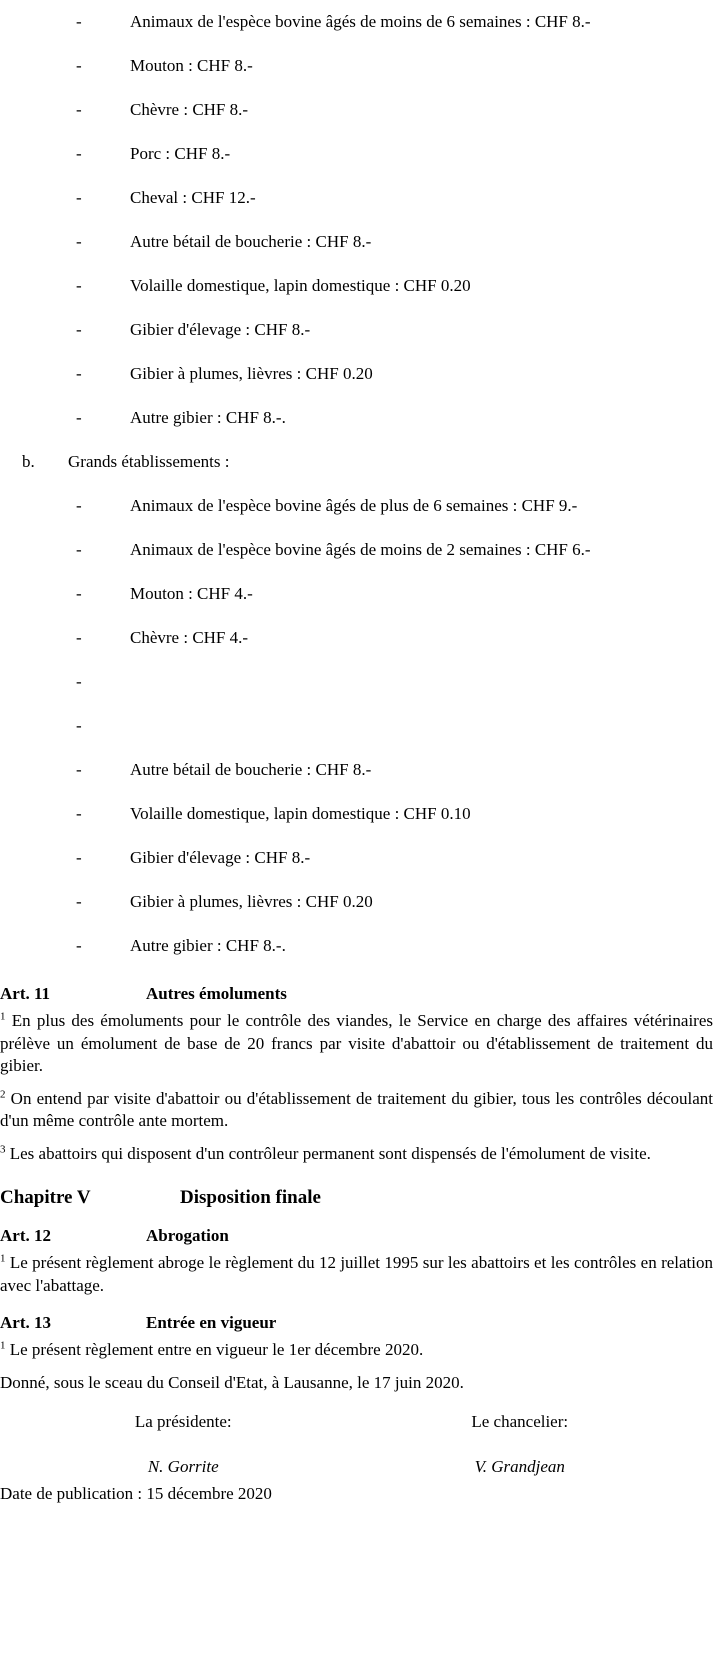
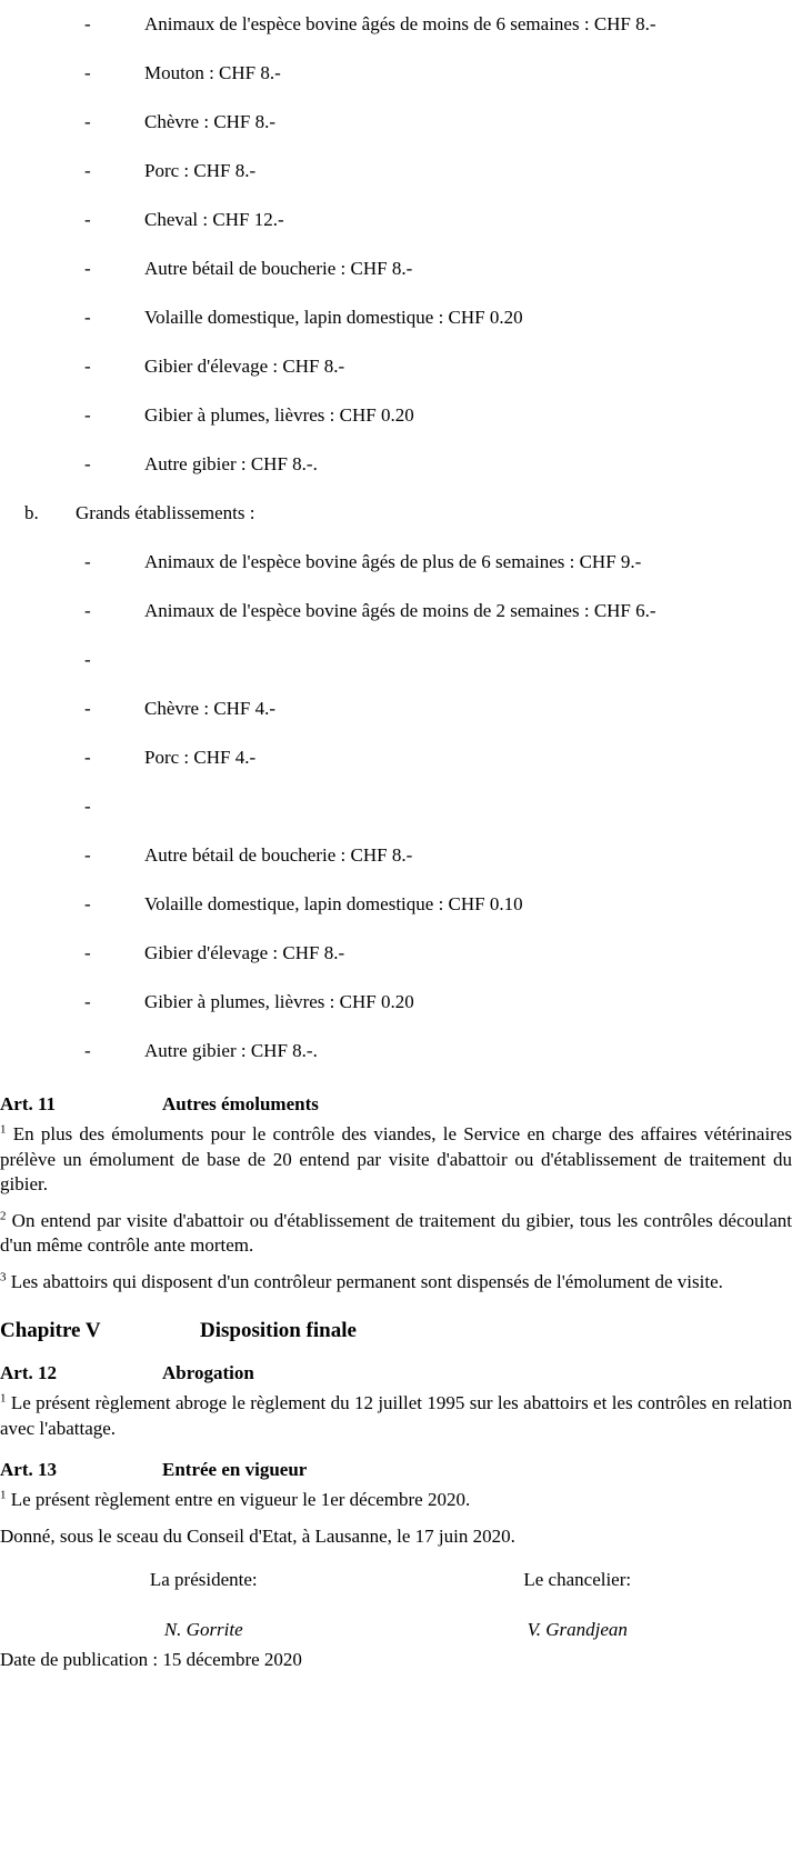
  -
  Animaux de l'espèce bovine âgés de moins de 6 semaines : CHF 8.-
  -
  Mouton : CHF 8.-
  -
  Chèvre : CHF 8.-
  -
  Porc : CHF 8.-
  -
  Cheval : CHF 12.-
  -
  Autre bétail de boucherie : CHF 8.-
  -
  Volaille domestique, lapin domestique : CHF 0.20
  -
  Gibier d'élevage : CHF 8.-
  -
  Gibier à plumes, lièvres : CHF 0.20
  -
  Autre gibier : CHF 8.-.
  b.
  Grands établissements :
  -
  Animaux de l'espèce bovine âgés de plus de 6 semaines : CHF 9.-
  -
  Animaux de l'espèce bovine âgés de moins de 2 semaines : CHF 6.-
  -
- Mouton : CHF 4.-
  -
  Chèvre : CHF 4.-
  -
+ Porc : CHF 4.-
  -
  -
  Autre bétail de boucherie : CHF 8.-
  -
  Volaille domestique, lapin domestique : CHF 0.10
  -
  Gibier d'élevage : CHF 8.-
  -
  Gibier à plumes, lièvres : CHF 0.20
  -
  Autre gibier : CHF 8.-.
  Art. 11
  Autres émoluments
- 1 En plus des émoluments pour le contrôle des viandes, le Service en charge des affaires vétérinaires prélève un émolument de base de 20 francs par visite d'abattoir ou d'établissement de traitement du gibier.
+ 1 En plus des émoluments pour le contrôle des viandes, le Service en charge des affaires vétérinaires prélève un émolument de base de 20 entend par visite d'abattoir ou d'établissement de traitement du gibier.
  2 On entend par visite d'abattoir ou d'établissement de traitement du gibier, tous les contrôles découlant d'un même contrôle ante mortem.
  3 Les abattoirs qui disposent d'un contrôleur permanent sont dispensés de l'émolument de visite.
  Chapitre V
  Disposition finale
  Art. 12
  Abrogation
  1 Le présent règlement abroge le règlement du 12 juillet 1995 sur les abattoirs et les contrôles en relation avec l'abattage.
  Art. 13
  Entrée en vigueur
  1 Le présent règlement entre en vigueur le 1er décembre 2020.
  Donné, sous le sceau du Conseil d'Etat, à Lausanne, le 17 juin 2020.
  La présidente:
  N. Gorrite
  Le chancelier:
  V. Grandjean
  Date de publication : 15 décembre 2020
